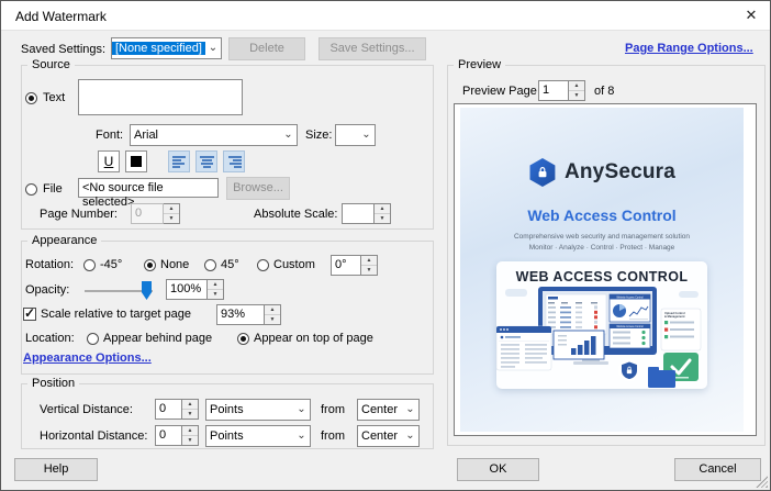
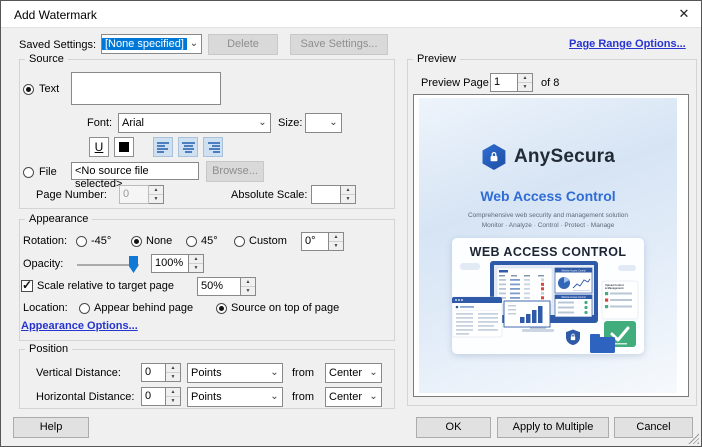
  Add Watermark
  ✕
  Saved Settings:
  [None specified]
  ⌄
  Delete
  Save Settings...
  Page Range Options...
  Source
  Text
  Font:
  Arial
  ⌄
  Size:
  ⌄
  U
  File
  <No source file selected>
  Browse...
  Page Number:
  0
  Absolute Scale:
  Appearance
  Rotation:
  -45°
  None
  45°
  Custom
  0°
  Opacity:
  100%
  Scale relative to target page
- 93%
+ 50%
  Location:
  Appear behind page
- Appear on top of page
+ Source on top of page
  Appearance Options...
  Position
  Vertical Distance:
  0
  Points
  ⌄
  from
  Center
  ⌄
  Horizontal Distance:
  0
  Points
  ⌄
  from
  Center
  ⌄
  Preview
  Preview Page
  1
  of 8
  AnySecura
  Web Access Control
  WEB ACCESS CONTROL
  Help
  OK
+ Apply to Multiple
  Cancel
